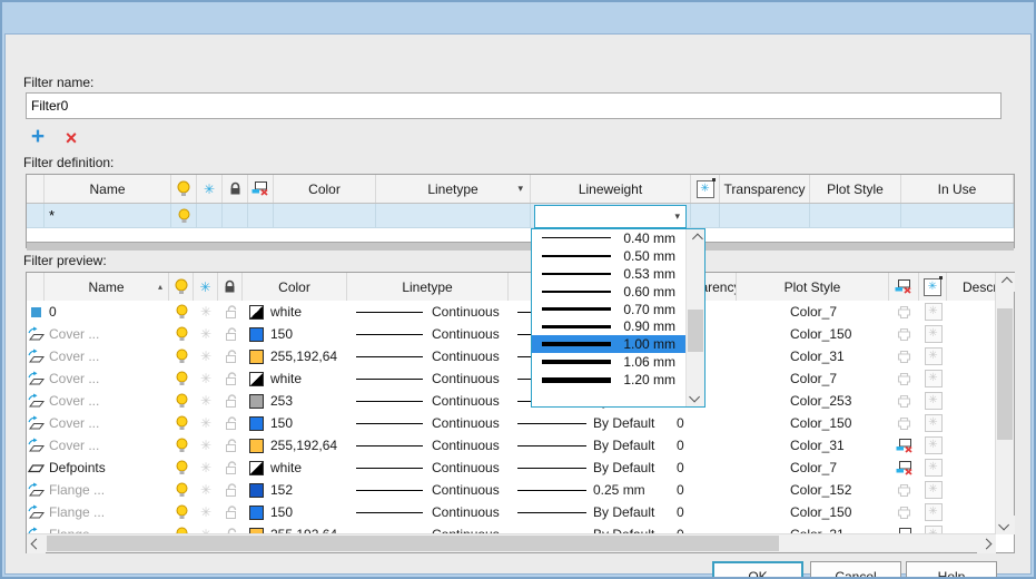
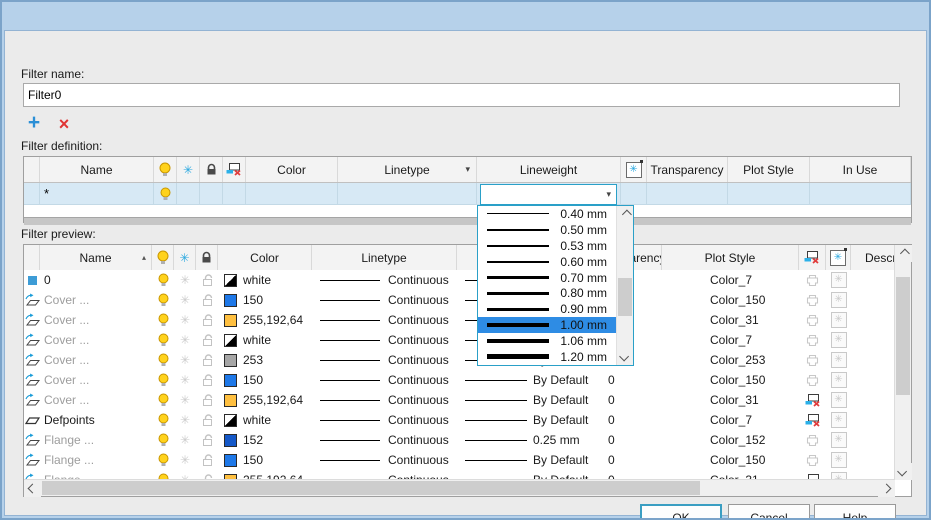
  Filter name:
  Filter0
  +
  ×
  Filter definition:
  Name
  ✳
  Color
  Linetype
  ▾
  Lineweight
  ✳
  Transparency
  Plot Style
  In Use
  *
  Filter preview:
  Name
  ▴
  ✳
  Color
  Linetype
  Plot Style
  ✳
  0
  ✳
  white
  Continuous
  Color_7
  ✳
  Cover ...
  ✳
  150
  Continuous
  Color_150
  ✳
  Cover ...
  ✳
  255,192,64
  Continuous
  Color_31
  ✳
  Cover ...
  ✳
  white
  Continuous
  Color_7
  ✳
  Cover ...
  ✳
  253
  Continuous
  Color_253
  ✳
  Cover ...
  ✳
  150
  Continuous
  By Default
  0
  Color_150
  ✳
  Cover ...
  ✳
  255,192,64
  Continuous
  By Default
  0
  Color_31
  ✳
  Defpoints
  ✳
  white
  Continuous
  By Default
  0
  Color_7
  ✳
  Flange ...
  ✳
  152
  Continuous
  0.25 mm
  0
  Color_152
  ✳
  Flange ...
  ✳
  150
  Continuous
  By Default
  0
  Color_150
  ✳
  ▾
  0.40 mm
  0.50 mm
  0.53 mm
  0.60 mm
  0.70 mm
+ 0.80 mm
  0.90 mm
  1.00 mm
  1.06 mm
  1.20 mm
  OK
  Cancel
  Help
